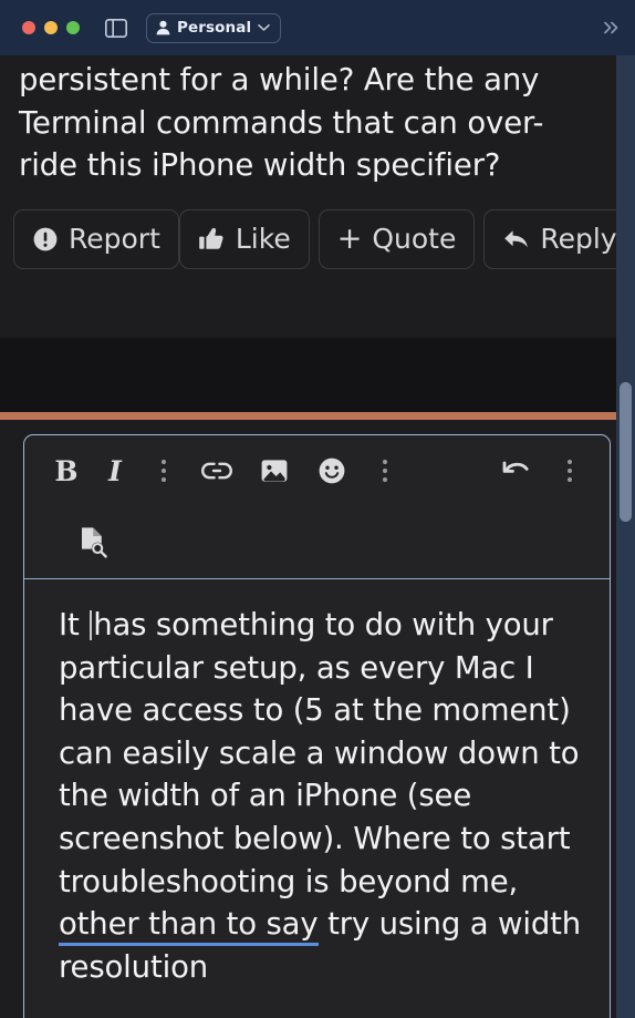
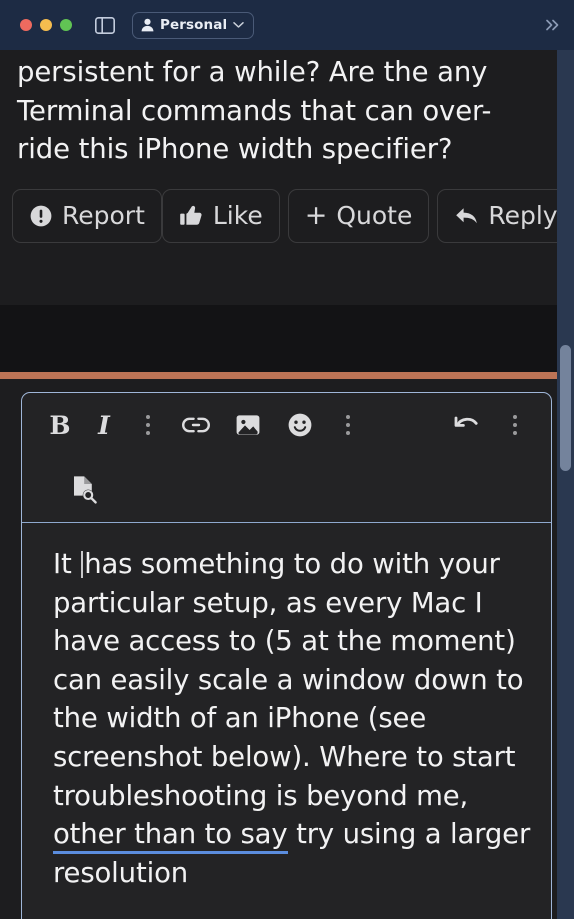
  Personal
  persistent for a while? Are the any Terminal commands that can over-ride this iPhone width specifier?
  Report
  Like
  +
  Quote
  Reply
  B
  I
- It has something to do with your particular setup, as every Mac I have access to (5 at the moment) can easily scale a window down to the width of an iPhone (see screenshot below). Where to start troubleshooting is beyond me, other than to say try using a width resolution
+ It has something to do with your particular setup, as every Mac I have access to (5 at the moment) can easily scale a window down to the width of an iPhone (see screenshot below). Where to start troubleshooting is beyond me, other than to say try using a larger resolution
